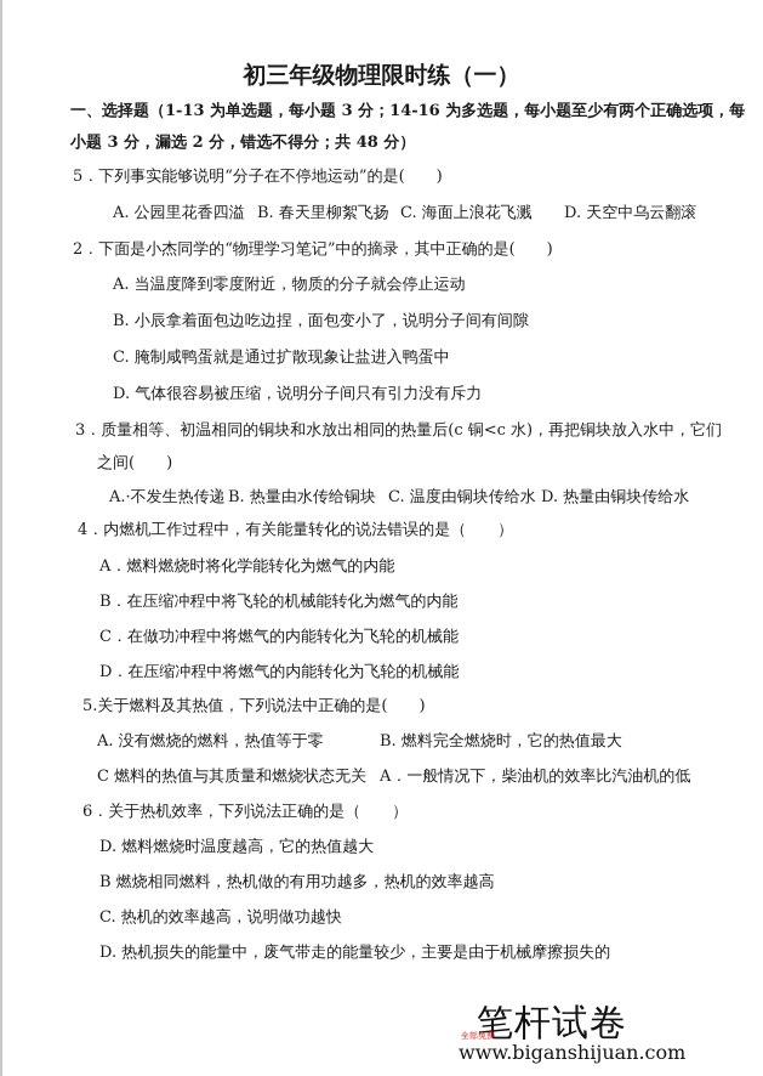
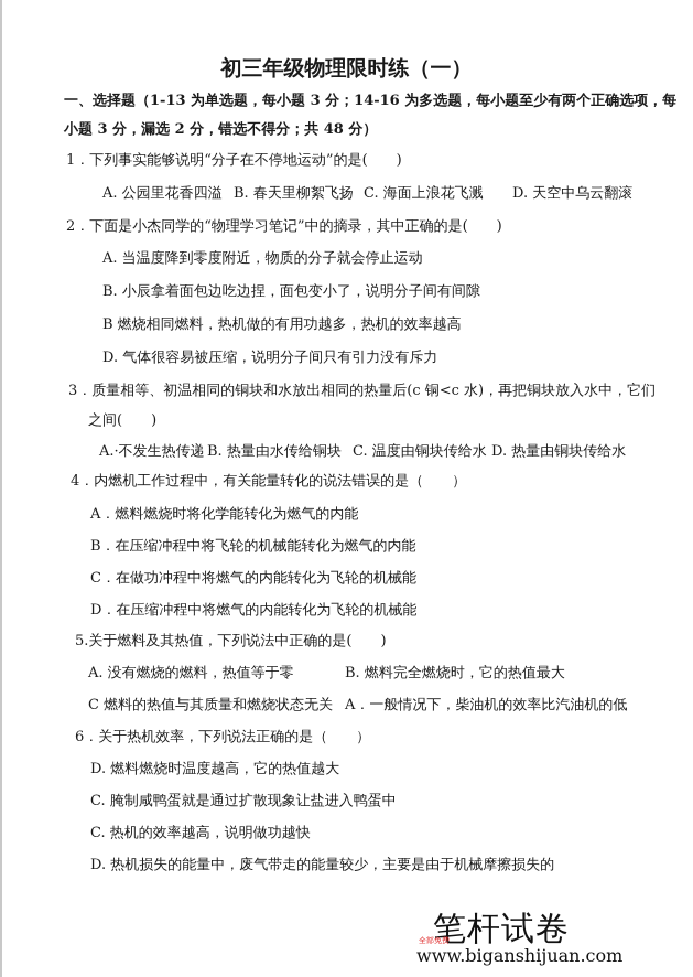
  初三年级物理限时练（一）
  一、选择题（1-13 为单选题，每小题 3 分；14-16 为多选题，每小题至少有两个正确选项，每
  小题 3 分，漏选 2 分，错选不得分；共 48 分）
- 5．下列事实能够说明“分子在不停地运动”的是( )
+ 1．下列事实能够说明“分子在不停地运动”的是( )
  A. 公园里花香四溢
  B. 春天里柳絮飞扬
  C. 海面上浪花飞溅
  D. 天空中乌云翻滚
  2．下面是小杰同学的“物理学习笔记”中的摘录，其中正确的是( )
  A. 当温度降到零度附近，物质的分子就会停止运动
  B. 小辰拿着面包边吃边捏，面包变小了，说明分子间有间隙
- C. 腌制咸鸭蛋就是通过扩散现象让盐进入鸭蛋中
+ B 燃烧相同燃料，热机做的有用功越多，热机的效率越高
  D. 气体很容易被压缩，说明分子间只有引力没有斥力
  3．质量相等、初温相同的铜块和水放出相同的热量后(c 铜<c 水)，再把铜块放入水中，它们
  之间( )
  A.·不发生热传递
  B. 热量由水传给铜块
  C. 温度由铜块传给水
  D. 热量由铜块传给水
  4．内燃机工作过程中，有关能量转化的说法错误的是（ ）
  A．燃料燃烧时将化学能转化为燃气的内能
  B．在压缩冲程中将飞轮的机械能转化为燃气的内能
  C．在做功冲程中将燃气的内能转化为飞轮的机械能
  D．在压缩冲程中将燃气的内能转化为飞轮的机械能
  5.关于燃料及其热值，下列说法中正确的是( )
  A. 没有燃烧的燃料，热值等于零
  B. 燃料完全燃烧时，它的热值最大
  C 燃料的热值与其质量和燃烧状态无关
  A．一般情况下，柴油机的效率比汽油机的低
  6．关于热机效率，下列说法正确的是（ ）
  D. 燃料燃烧时温度越高，它的热值越大
- B 燃烧相同燃料，热机做的有用功越多，热机的效率越高
+ C. 腌制咸鸭蛋就是通过扩散现象让盐进入鸭蛋中
  C. 热机的效率越高，说明做功越快
  D. 热机损失的能量中，废气带走的能量较少，主要是由于机械摩擦损失的
  笔杆试卷
  全部免费
  www.biganshijuan.com
